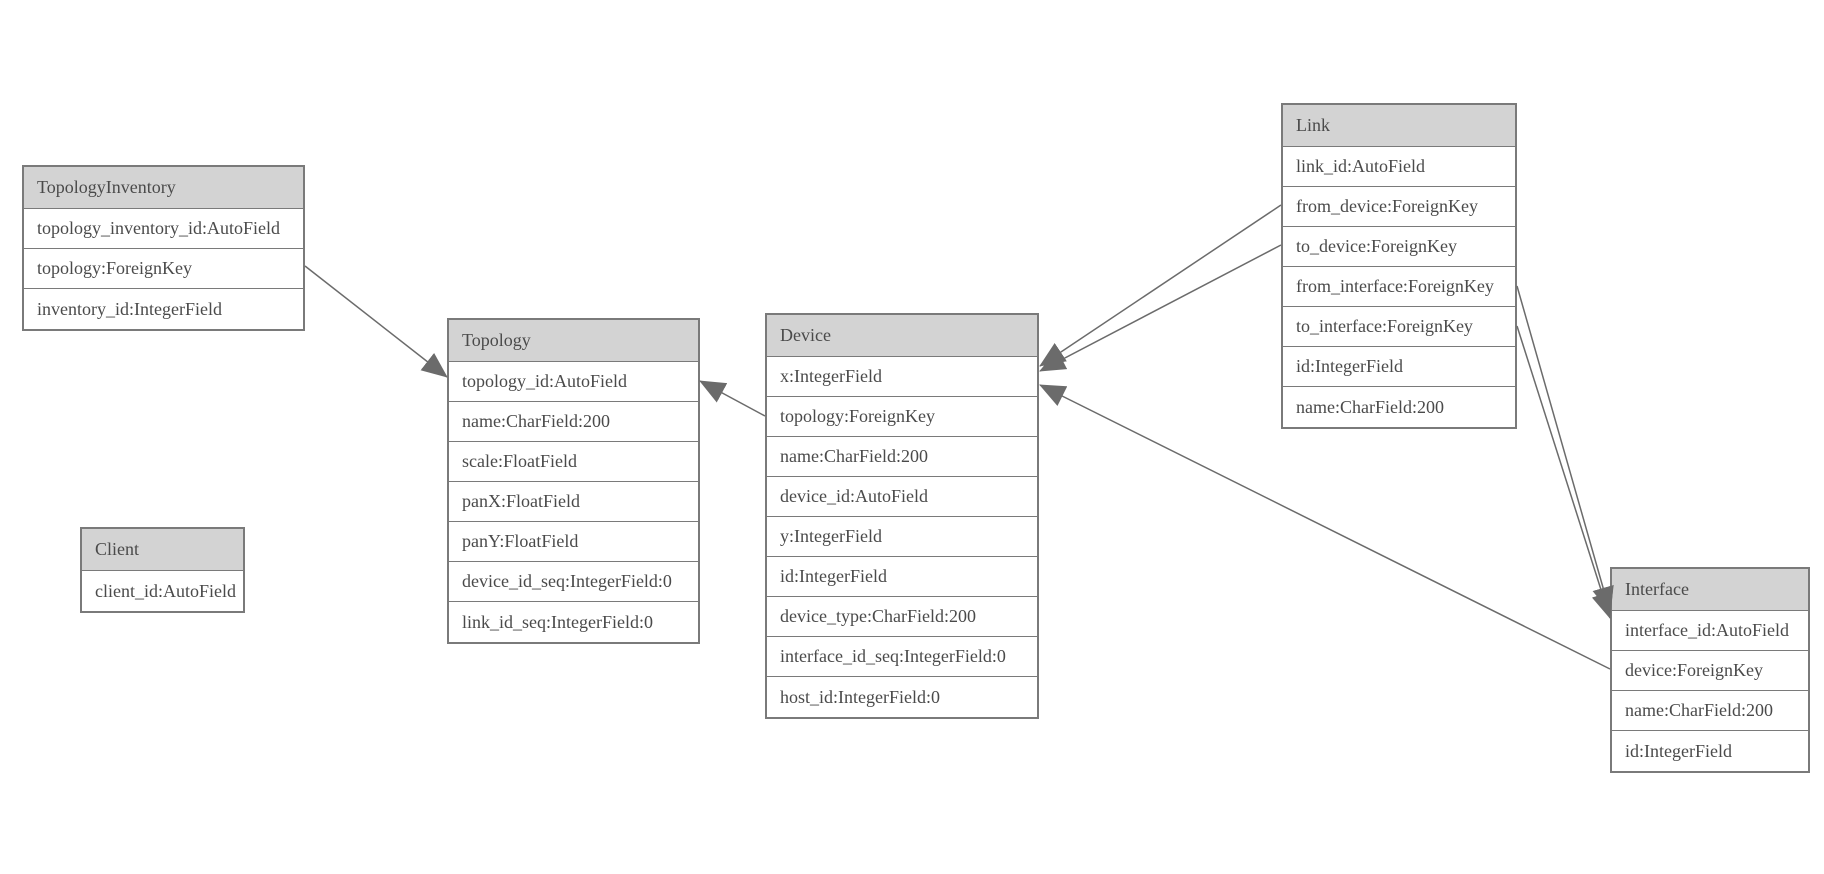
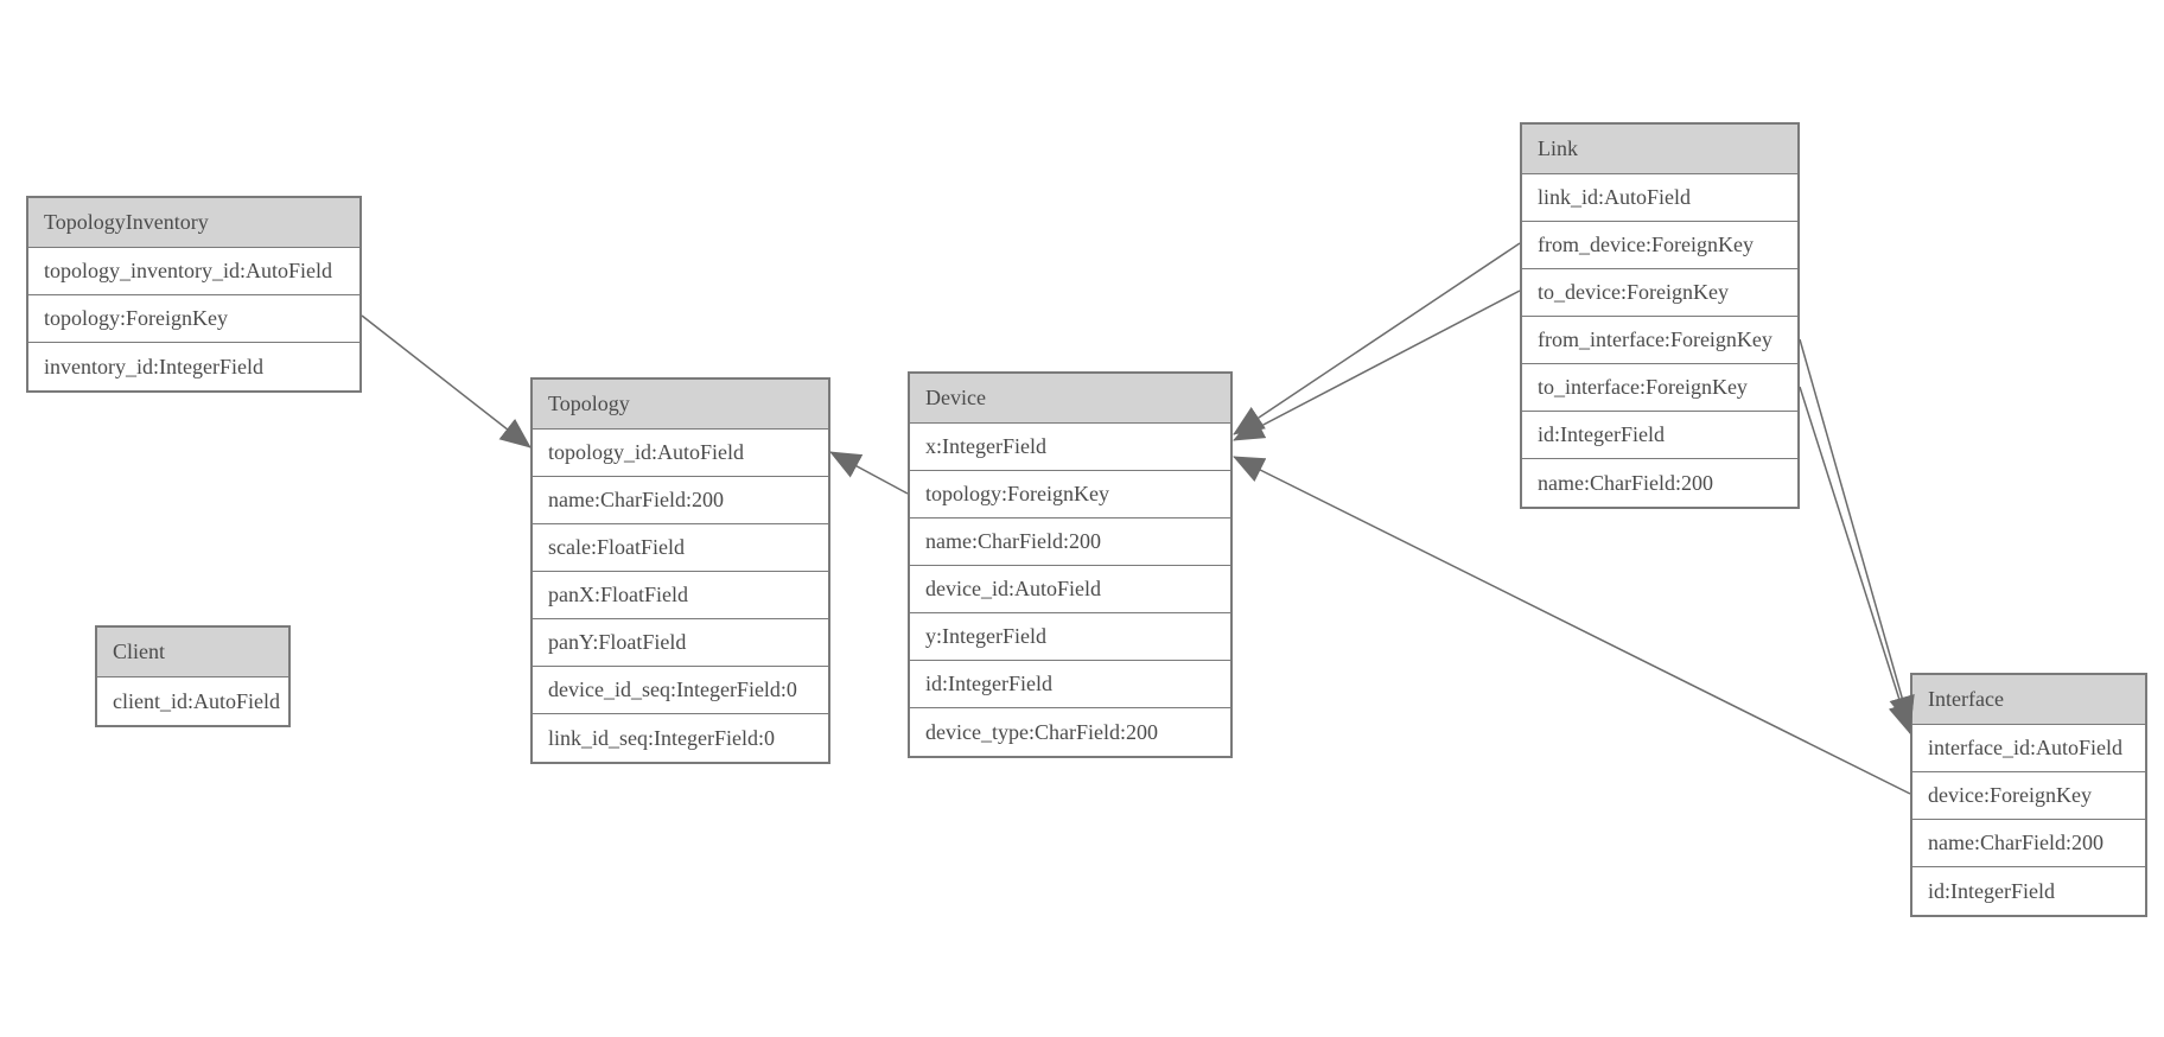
  TopologyInventory
  topology_inventory_id:AutoField
  topology:ForeignKey
  inventory_id:IntegerField
  Topology
  topology_id:AutoField
  name:CharField:200
  scale:FloatField
  panX:FloatField
  panY:FloatField
  device_id_seq:IntegerField:0
  link_id_seq:IntegerField:0
  Client
  client_id:AutoField
  Device
  x:IntegerField
  topology:ForeignKey
  name:CharField:200
  device_id:AutoField
  y:IntegerField
  id:IntegerField
  device_type:CharField:200
- interface_id_seq:IntegerField:0
- host_id:IntegerField:0
  Link
  link_id:AutoField
  from_device:ForeignKey
  to_device:ForeignKey
  from_interface:ForeignKey
  to_interface:ForeignKey
  id:IntegerField
  name:CharField:200
  Interface
  interface_id:AutoField
  device:ForeignKey
  name:CharField:200
  id:IntegerField
